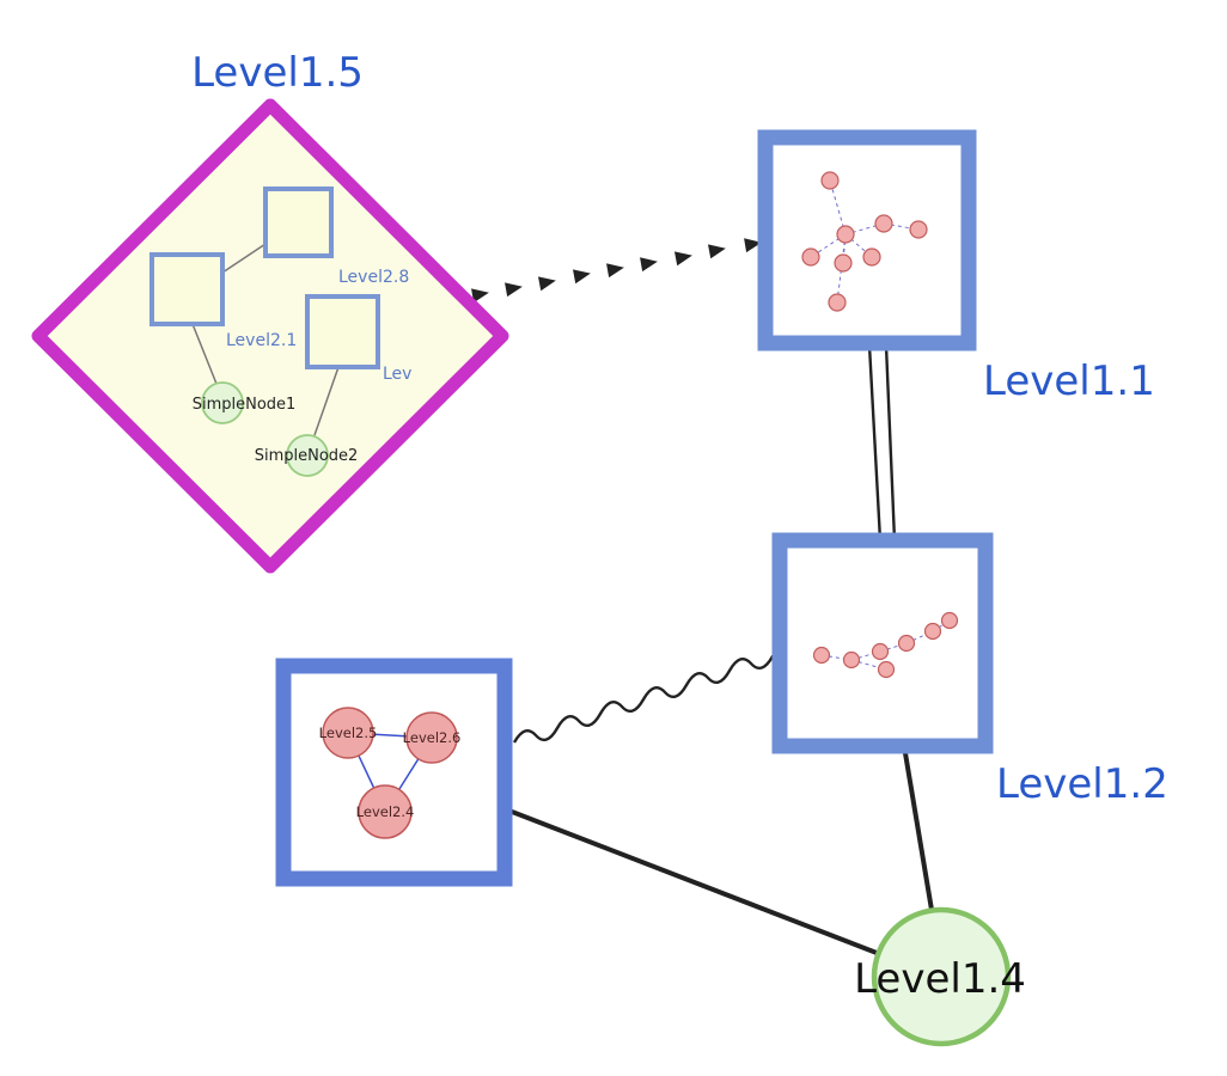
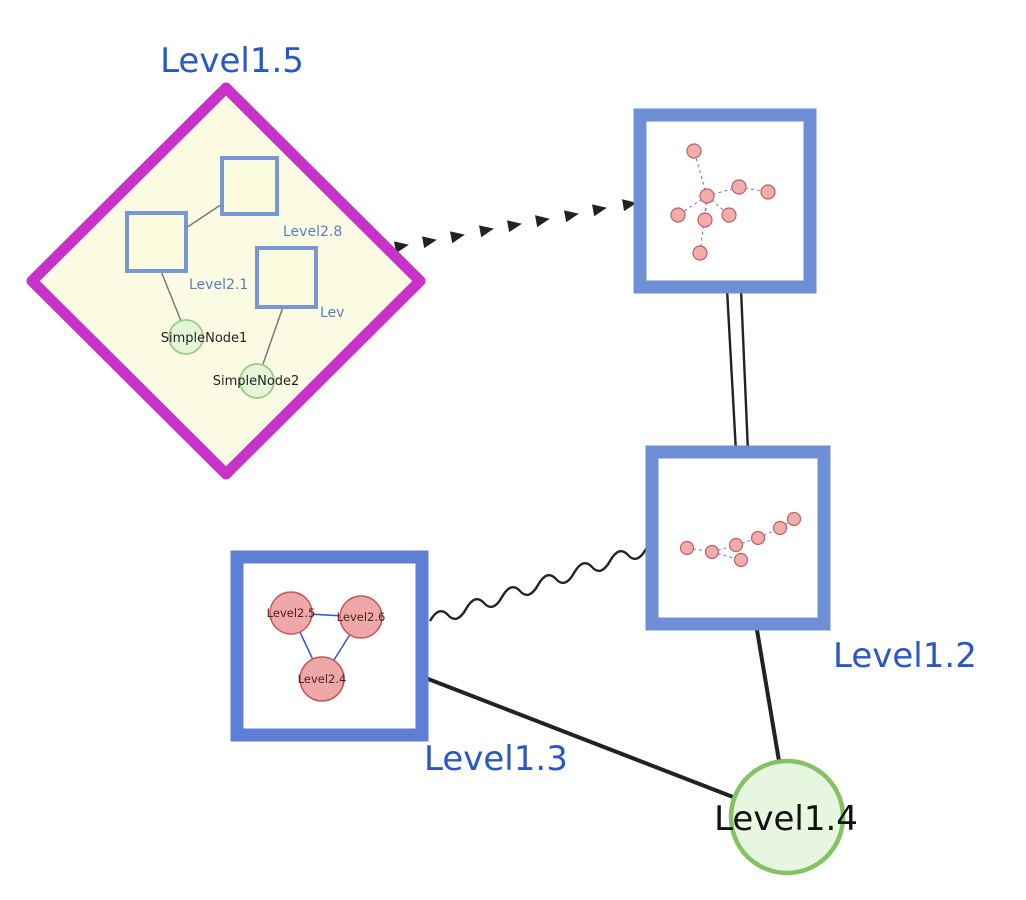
  Level2.8
  Level2.1
  Lev
  SimpleNode1
  SimpleNode2
  Level1.5
- Level1.1
  Level1.2
  Level2.5
  Level2.6
  Level2.4
+ Level1.3
  Level1.4
